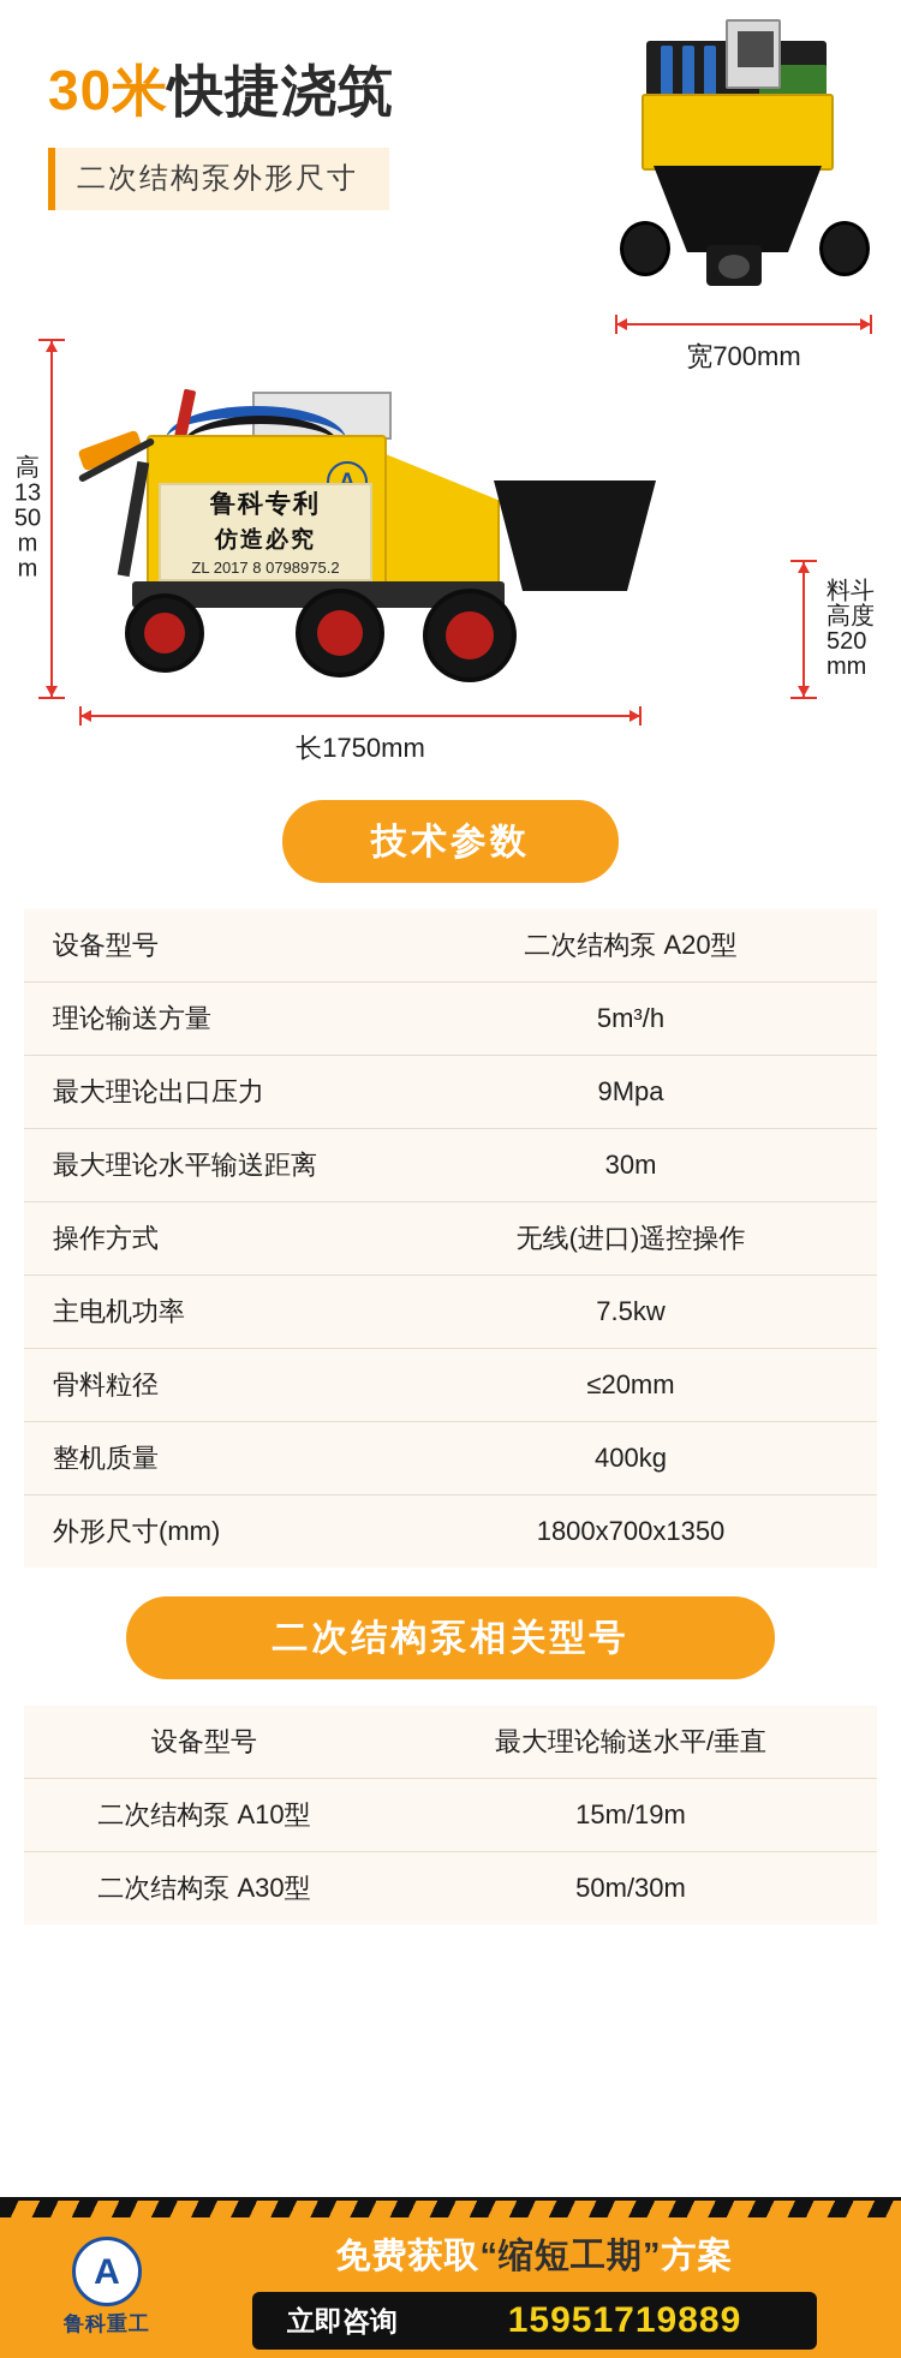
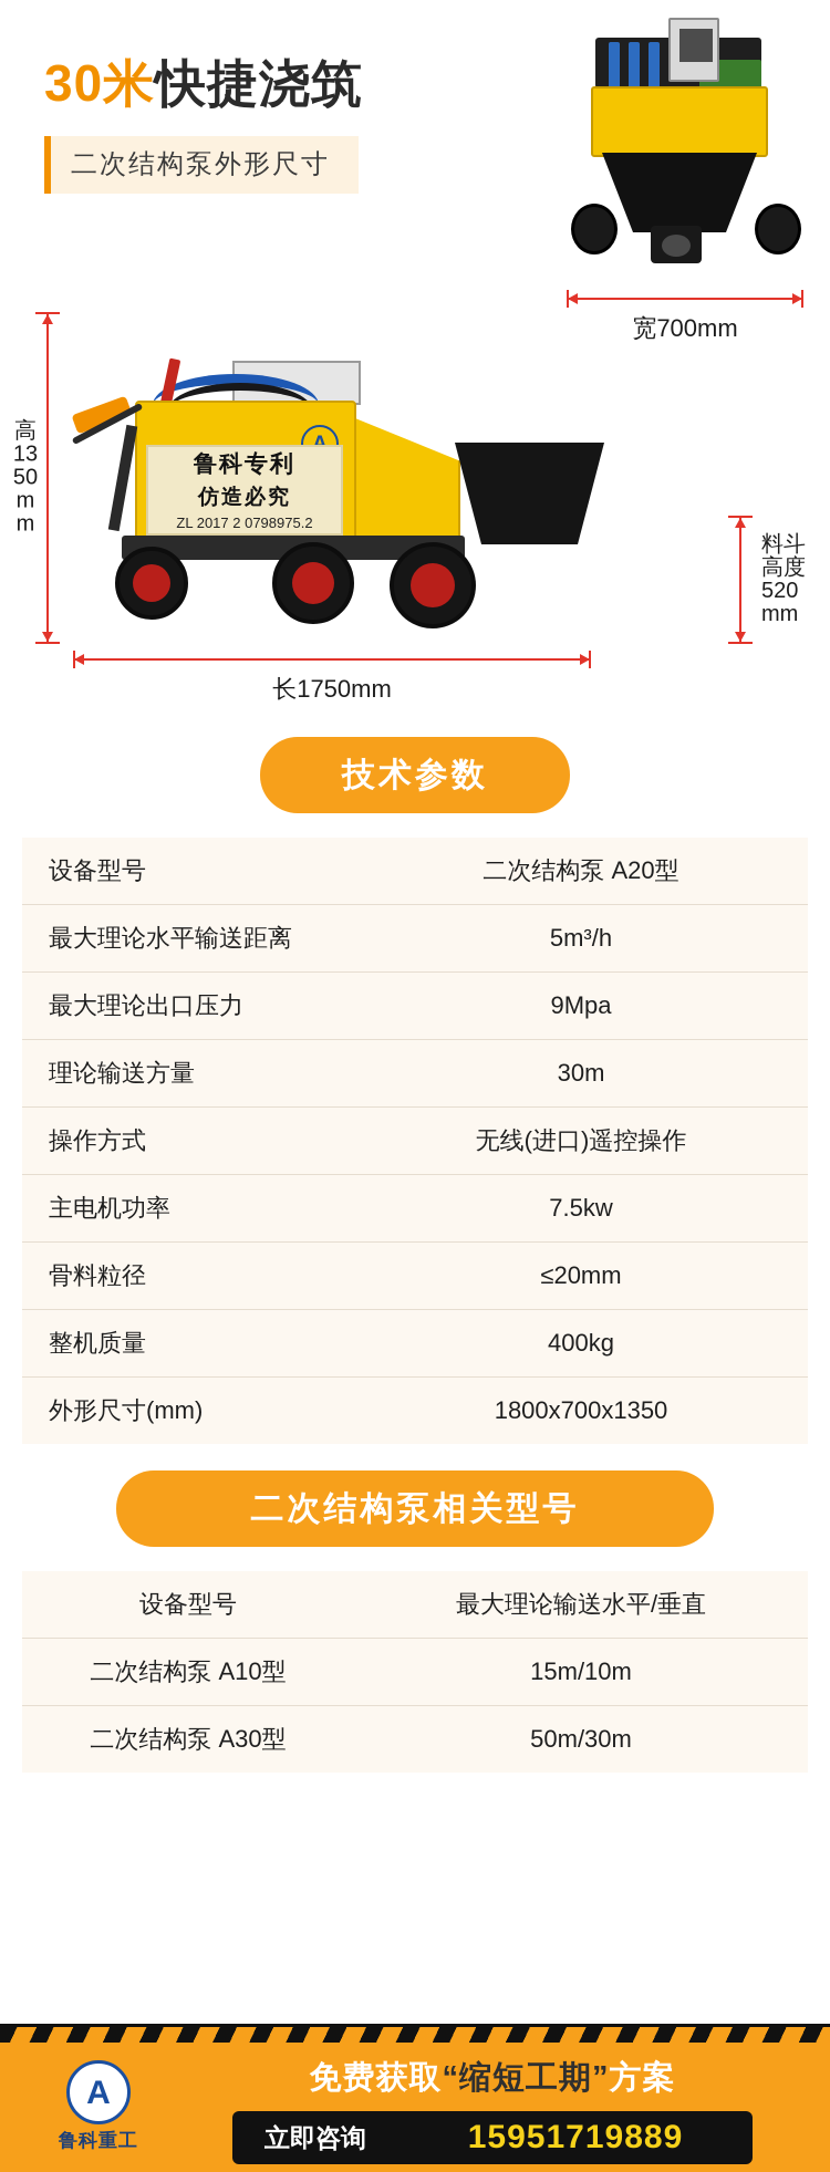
  30米快捷浇筑
  二次结构泵外形尺寸
  宽700mm
  高1350mm
  鲁科专利
  仿造必究
- ZL 2017 8 0798975.2
+ ZL 2017 2 0798975.2
  料斗高度520mm
  长1750mm
  技术参数
  设备型号	二次结构泵 A20型
- 理论输送方量	5m³/h
+ 最大理论水平输送距离	5m³/h
  最大理论出口压力	9Mpa
- 最大理论水平输送距离	30m
+ 理论输送方量	30m
  操作方式	无线(进口)遥控操作
  主电机功率	7.5kw
  骨料粒径	≤20mm
  整机质量	400kg
  外形尺寸(mm)	1800x700x1350
  二次结构泵相关型号
  设备型号	最大理论输送水平/垂直
- 二次结构泵 A10型	15m/19m
+ 二次结构泵 A10型	15m/10m
  二次结构泵 A30型	50m/30m
  A
  鲁科重工
  免费获取“缩短工期”方案
  立即咨询
  15951719889
